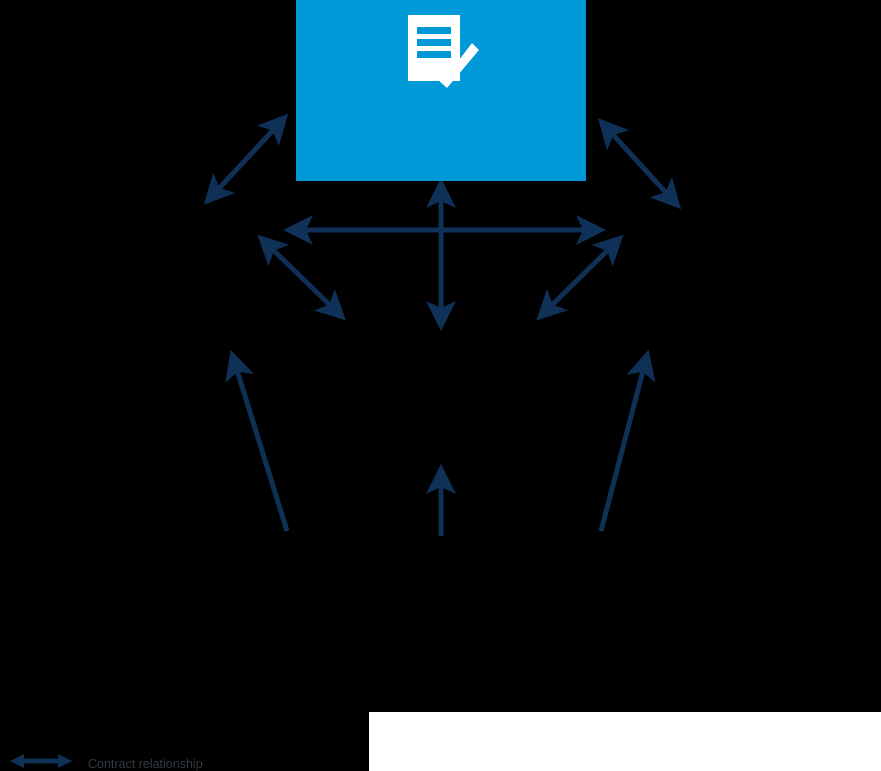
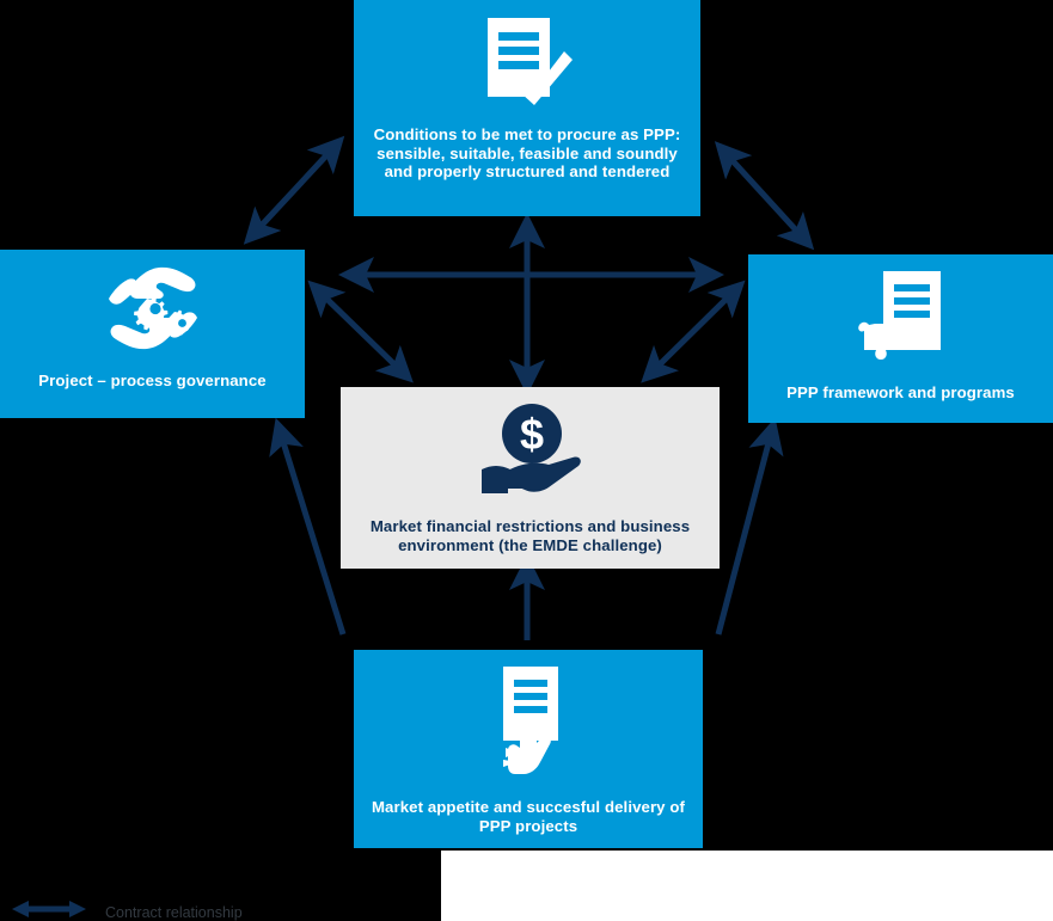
+ Conditions to be met to procure as PPP: sensible, suitable, feasible and soundly and properly structured and tendered
+ Project – process governance
+ PPP framework and programs
+ $
+ Market financial restrictions and business environment (the EMDE challenge)
+ Market appetite and succesful delivery of PPP projects
  Contract relationship
